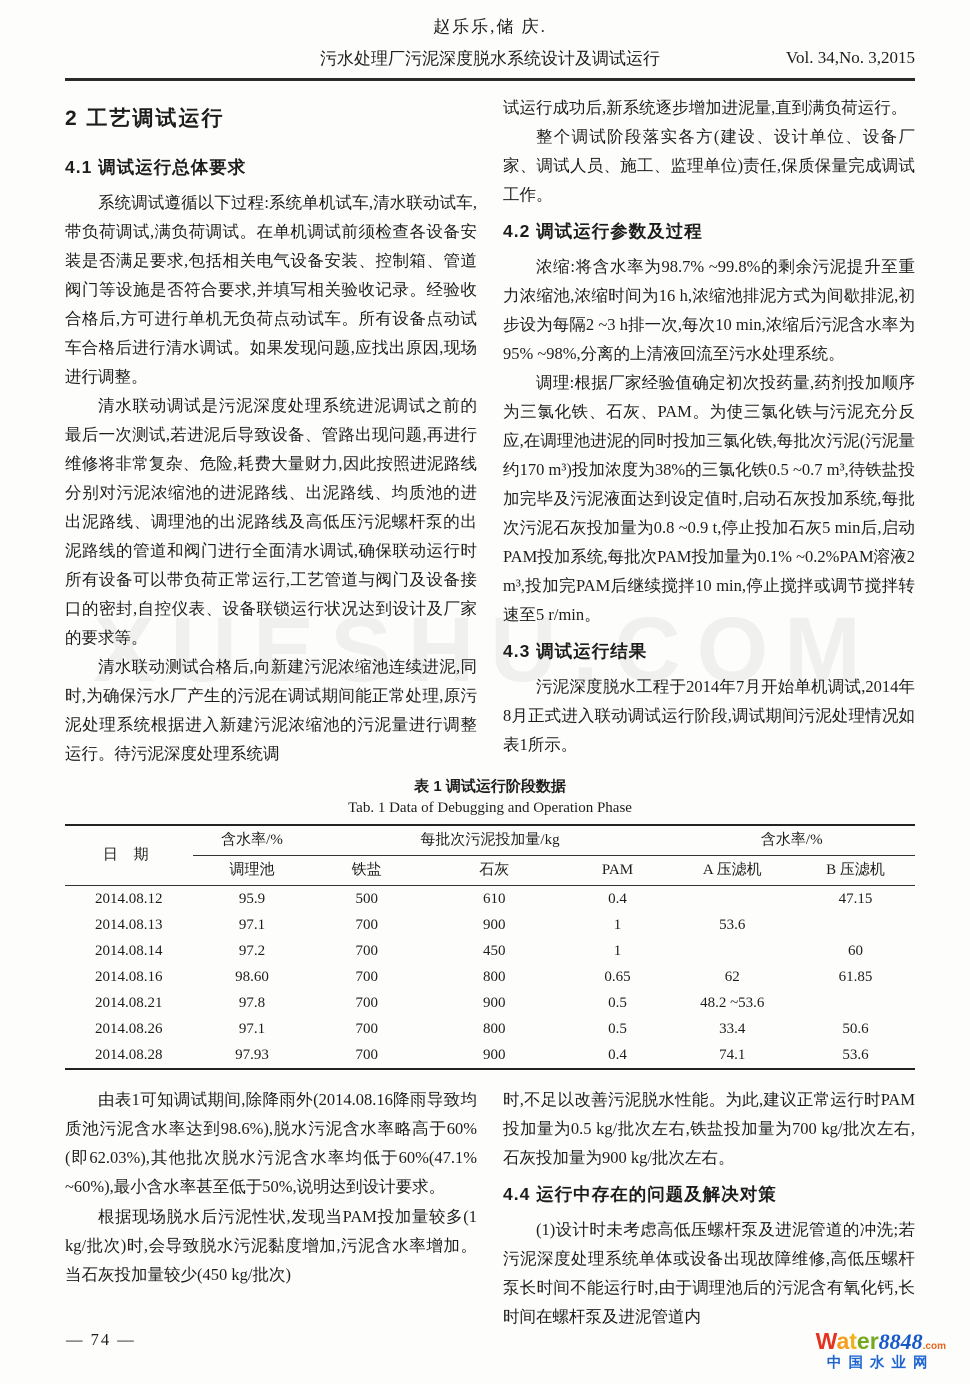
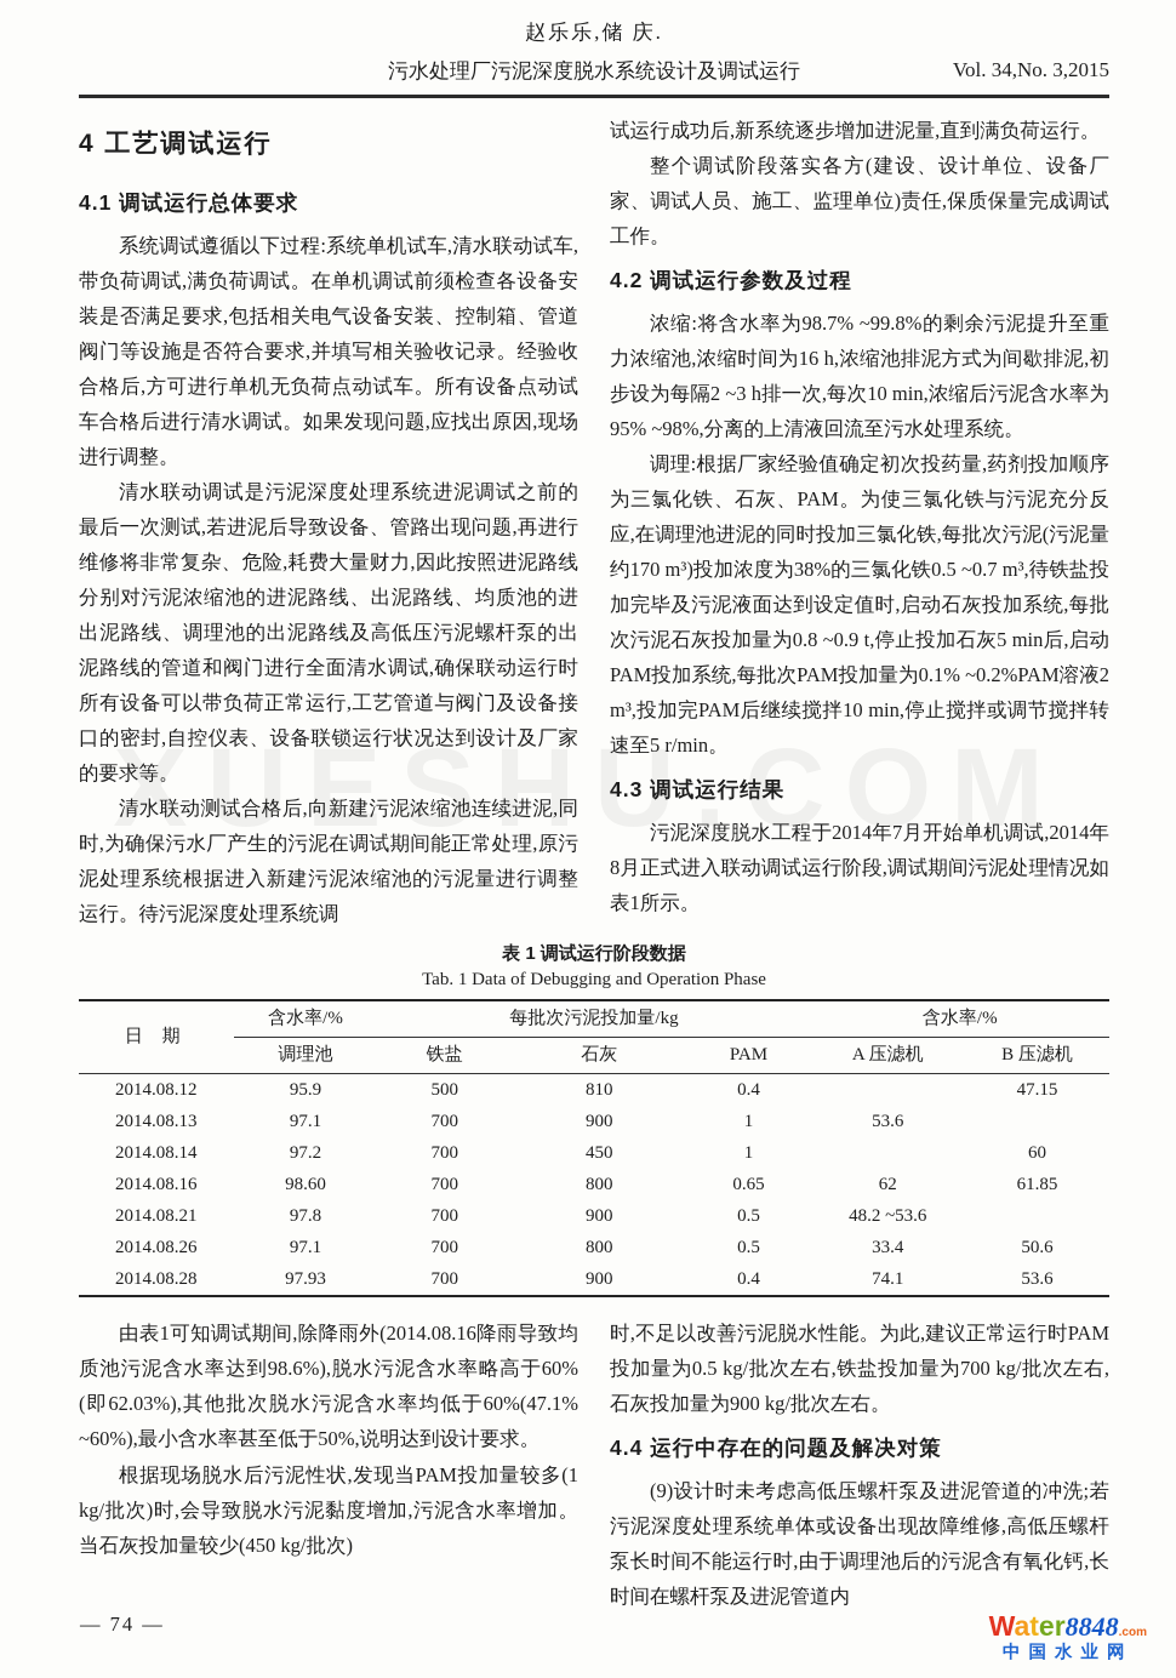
  XUESHU.COM
  赵乐乐,储 庆.
  污水处理厂污泥深度脱水系统设计及调试运行
  Vol. 34,No. 3,2015
- 2 工艺调试运行
+ 4 工艺调试运行
  4.1 调试运行总体要求
  系统调试遵循以下过程:系统单机试车,清水联动试车,带负荷调试,满负荷调试。在单机调试前须检查各设备安装是否满足要求,包括相关电气设备安装、控制箱、管道阀门等设施是否符合要求,并填写相关验收记录。经验收合格后,方可进行单机无负荷点动试车。所有设备点动试车合格后进行清水调试。如果发现问题,应找出原因,现场进行调整。
  清水联动调试是污泥深度处理系统进泥调试之前的最后一次测试,若进泥后导致设备、管路出现问题,再进行维修将非常复杂、危险,耗费大量财力,因此按照进泥路线分别对污泥浓缩池的进泥路线、出泥路线、均质池的进出泥路线、调理池的出泥路线及高低压污泥螺杆泵的出泥路线的管道和阀门进行全面清水调试,确保联动运行时所有设备可以带负荷正常运行,工艺管道与阀门及设备接口的密封,自控仪表、设备联锁运行状况达到设计及厂家的要求等。
  清水联动测试合格后,向新建污泥浓缩池连续进泥,同时,为确保污水厂产生的污泥在调试期间能正常处理,原污泥处理系统根据进入新建污泥浓缩池的污泥量进行调整运行。待污泥深度处理系统调
  试运行成功后,新系统逐步增加进泥量,直到满负荷运行。
  整个调试阶段落实各方(建设、设计单位、设备厂家、调试人员、施工、监理单位)责任,保质保量完成调试工作。
  4.2 调试运行参数及过程
  浓缩:将含水率为98.7% ~99.8%的剩余污泥提升至重力浓缩池,浓缩时间为16 h,浓缩池排泥方式为间歇排泥,初步设为每隔2 ~3 h排一次,每次10 min,浓缩后污泥含水率为95% ~98%,分离的上清液回流至污水处理系统。
  调理:根据厂家经验值确定初次投药量,药剂投加顺序为三氯化铁、石灰、PAM。为使三氯化铁与污泥充分反应,在调理池进泥的同时投加三氯化铁,每批次污泥(污泥量约170 m³)投加浓度为38%的三氯化铁0.5 ~0.7 m³,待铁盐投加完毕及污泥液面达到设定值时,启动石灰投加系统,每批次污泥石灰投加量为0.8 ~0.9 t,停止投加石灰5 min后,启动PAM投加系统,每批次PAM投加量为0.1% ~0.2%PAM溶液2 m³,投加完PAM后继续搅拌10 min,停止搅拌或调节搅拌转速至5 r/min。
  4.3 调试运行结果
  污泥深度脱水工程于2014年7月开始单机调试,2014年8月正式进入联动调试运行阶段,调试期间污泥处理情况如表1所示。
  表 1 调试运行阶段数据
  Tab. 1 Data of Debugging and Operation Phase
  日 期	含水率/%	每批次污泥投加量/kg	含水率/%
  调理池	铁盐	石灰	PAM	A 压滤机	B 压滤机
- 2014.08.12	95.9	500	610	0.4		47.15
+ 2014.08.12	95.9	500	810	0.4		47.15
  2014.08.13	97.1	700	900	1	53.6
  2014.08.14	97.2	700	450	1		60
  2014.08.16	98.60	700	800	0.65	62	61.85
  2014.08.21	97.8	700	900	0.5	48.2 ~53.6
  2014.08.26	97.1	700	800	0.5	33.4	50.6
  2014.08.28	97.93	700	900	0.4	74.1	53.6
  由表1可知调试期间,除降雨外(2014.08.16降雨导致均质池污泥含水率达到98.6%),脱水污泥含水率略高于60%(即62.03%),其他批次脱水污泥含水率均低于60%(47.1% ~60%),最小含水率甚至低于50%,说明达到设计要求。
  根据现场脱水后污泥性状,发现当PAM投加量较多(1 kg/批次)时,会导致脱水污泥黏度增加,污泥含水率增加。当石灰投加量较少(450 kg/批次)
  时,不足以改善污泥脱水性能。为此,建议正常运行时PAM投加量为0.5 kg/批次左右,铁盐投加量为700 kg/批次左右,石灰投加量为900 kg/批次左右。
  4.4 运行中存在的问题及解决对策
- (1)设计时未考虑高低压螺杆泵及进泥管道的冲洗;若污泥深度处理系统单体或设备出现故障维修,高低压螺杆泵长时间不能运行时,由于调理池后的污泥含有氧化钙,长时间在螺杆泵及进泥管道内
+ (9)设计时未考虑高低压螺杆泵及进泥管道的冲洗;若污泥深度处理系统单体或设备出现故障维修,高低压螺杆泵长时间不能运行时,由于调理池后的污泥含有氧化钙,长时间在螺杆泵及进泥管道内
  — 74 —
  Water8848.com
  中国水业网
